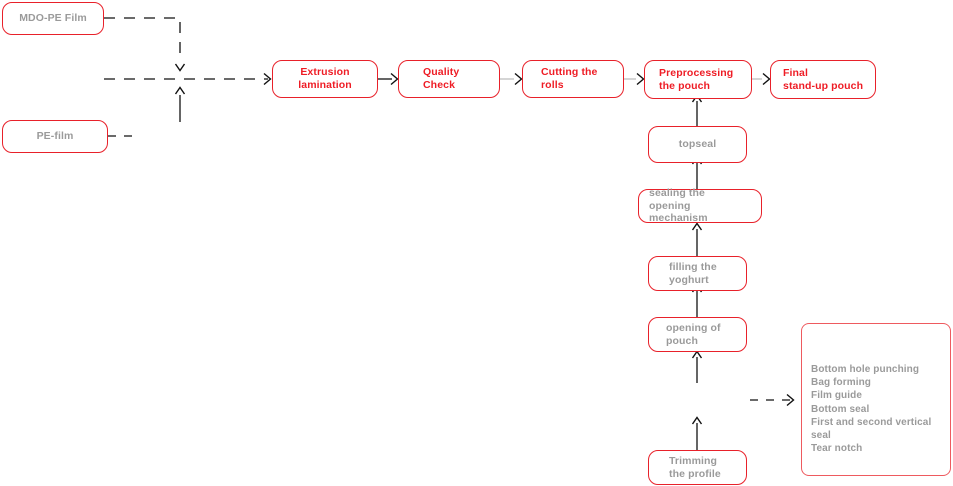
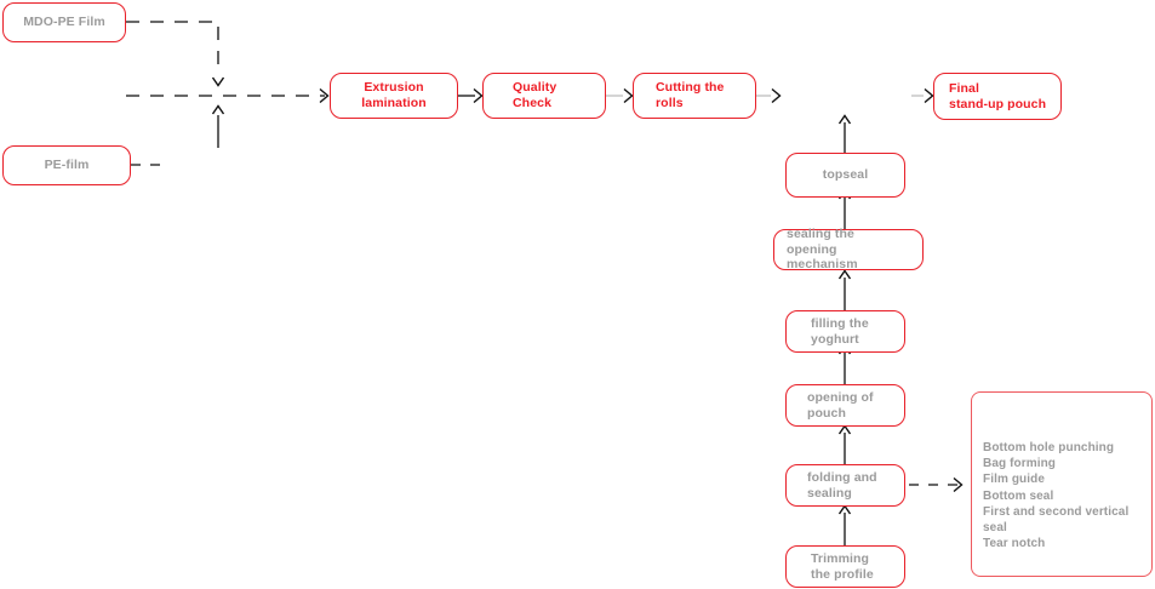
  MDO-PE Film
  PE-film
  Extrusion
  lamination
  Quality
  Check
  Cutting the
  rolls
- Preprocessing
- the pouch
  Final
  stand-up pouch
  topseal
  sealing the
  opening mechanism
  filling the
  yoghurt
  opening of
  pouch
+ folding and
+ sealing
  Trimming
  the profile
  Bottom hole punching
  Bag forming
  Film guide
  Bottom seal
  First and second vertical seal
  Tear notch
